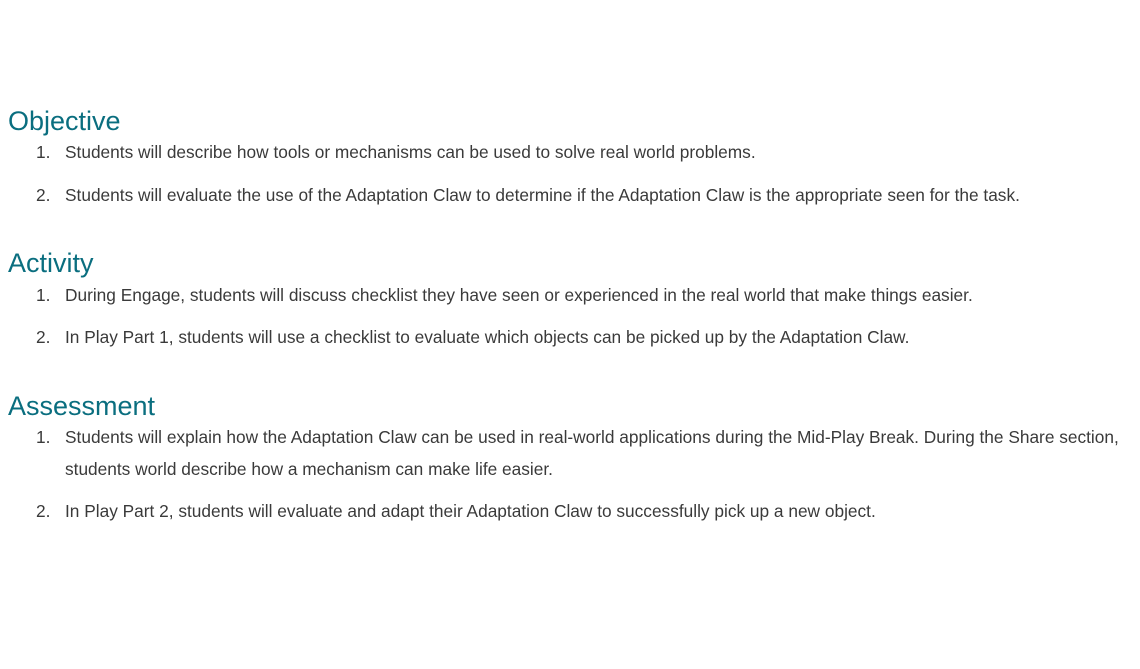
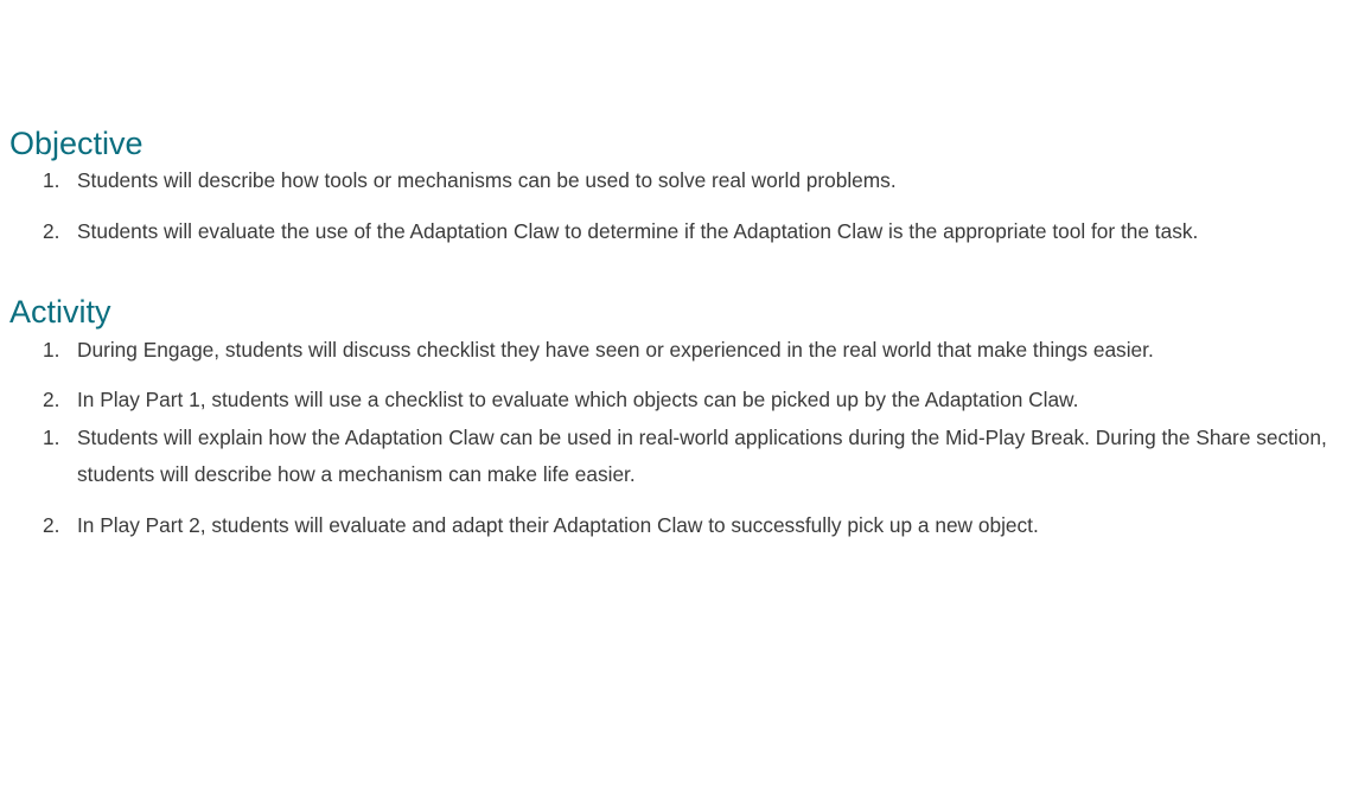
  Objective
  1.
  Students will describe how tools or mechanisms can be used to solve real world problems.
  2.
- Students will evaluate the use of the Adaptation Claw to determine if the Adaptation Claw is the appropriate seen for the task.
+ Students will evaluate the use of the Adaptation Claw to determine if the Adaptation Claw is the appropriate tool for the task.
  Activity
  1.
  During Engage, students will discuss checklist they have seen or experienced in the real world that make things easier.
  2.
  In Play Part 1, students will use a checklist to evaluate which objects can be picked up by the Adaptation Claw.
- Assessment
  1.
- Students will explain how the Adaptation Claw can be used in real-world applications during the Mid-Play Break. During the Share section, students world describe how a mechanism can make life easier.
+ Students will explain how the Adaptation Claw can be used in real-world applications during the Mid-Play Break. During the Share section, students will describe how a mechanism can make life easier.
  2.
  In Play Part 2, students will evaluate and adapt their Adaptation Claw to successfully pick up a new object.
